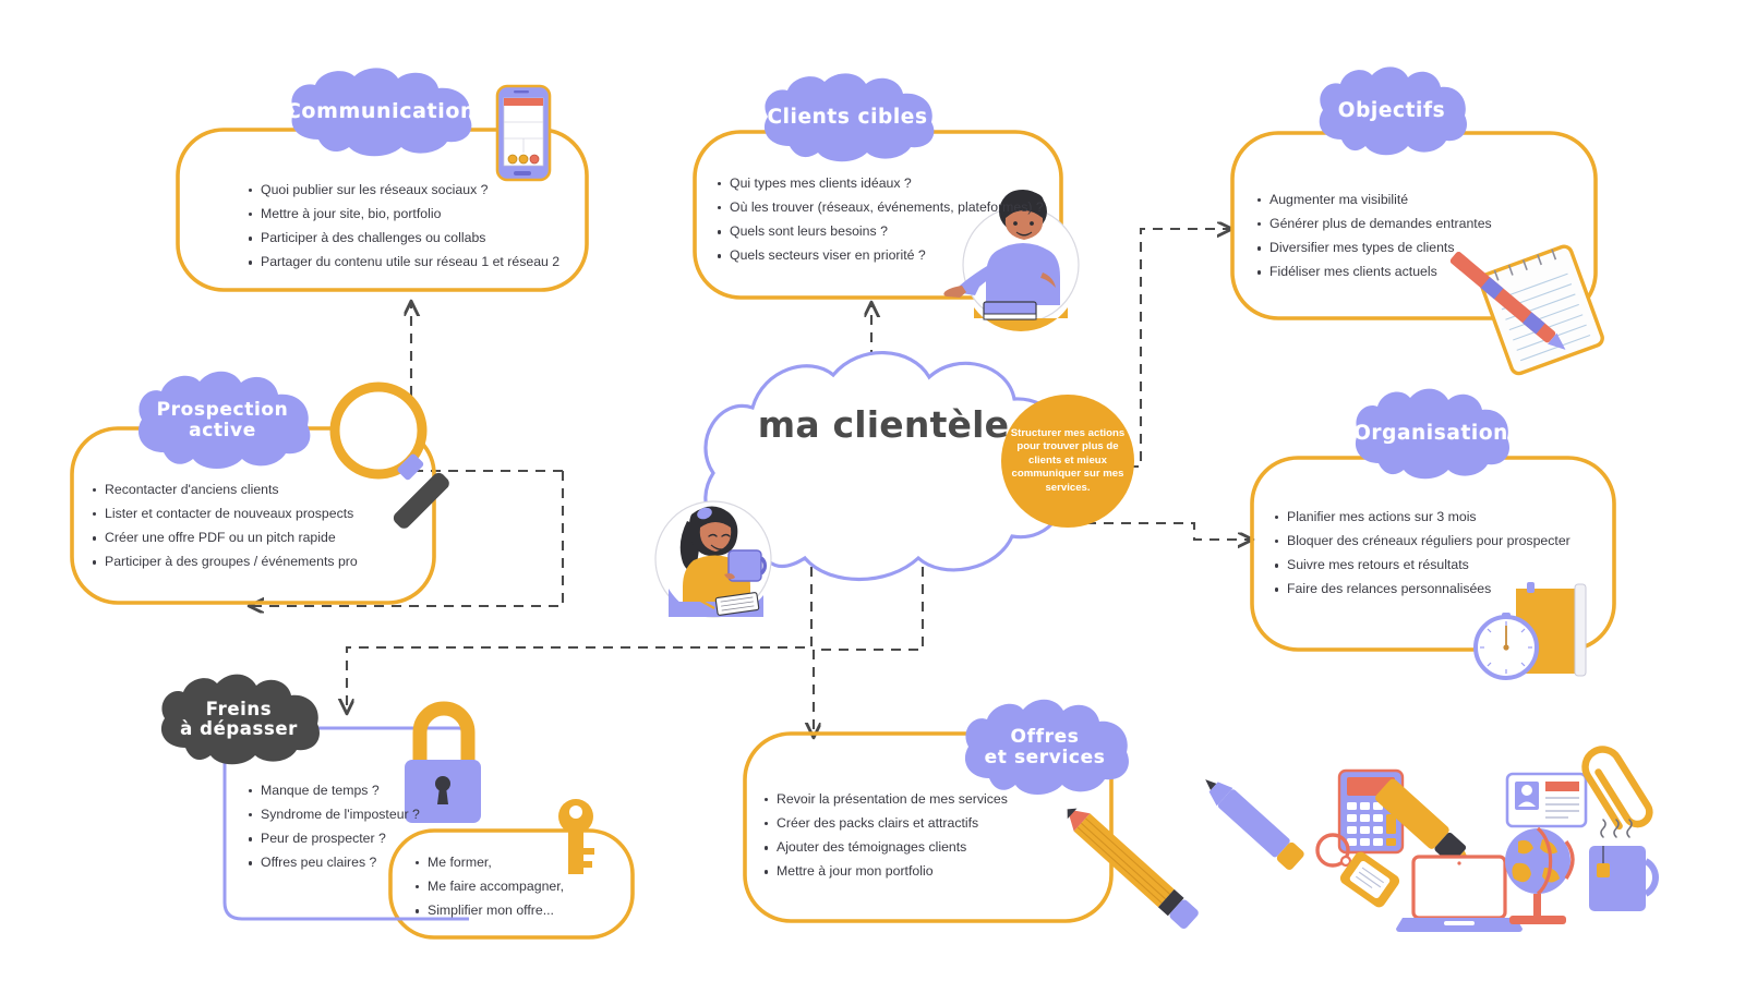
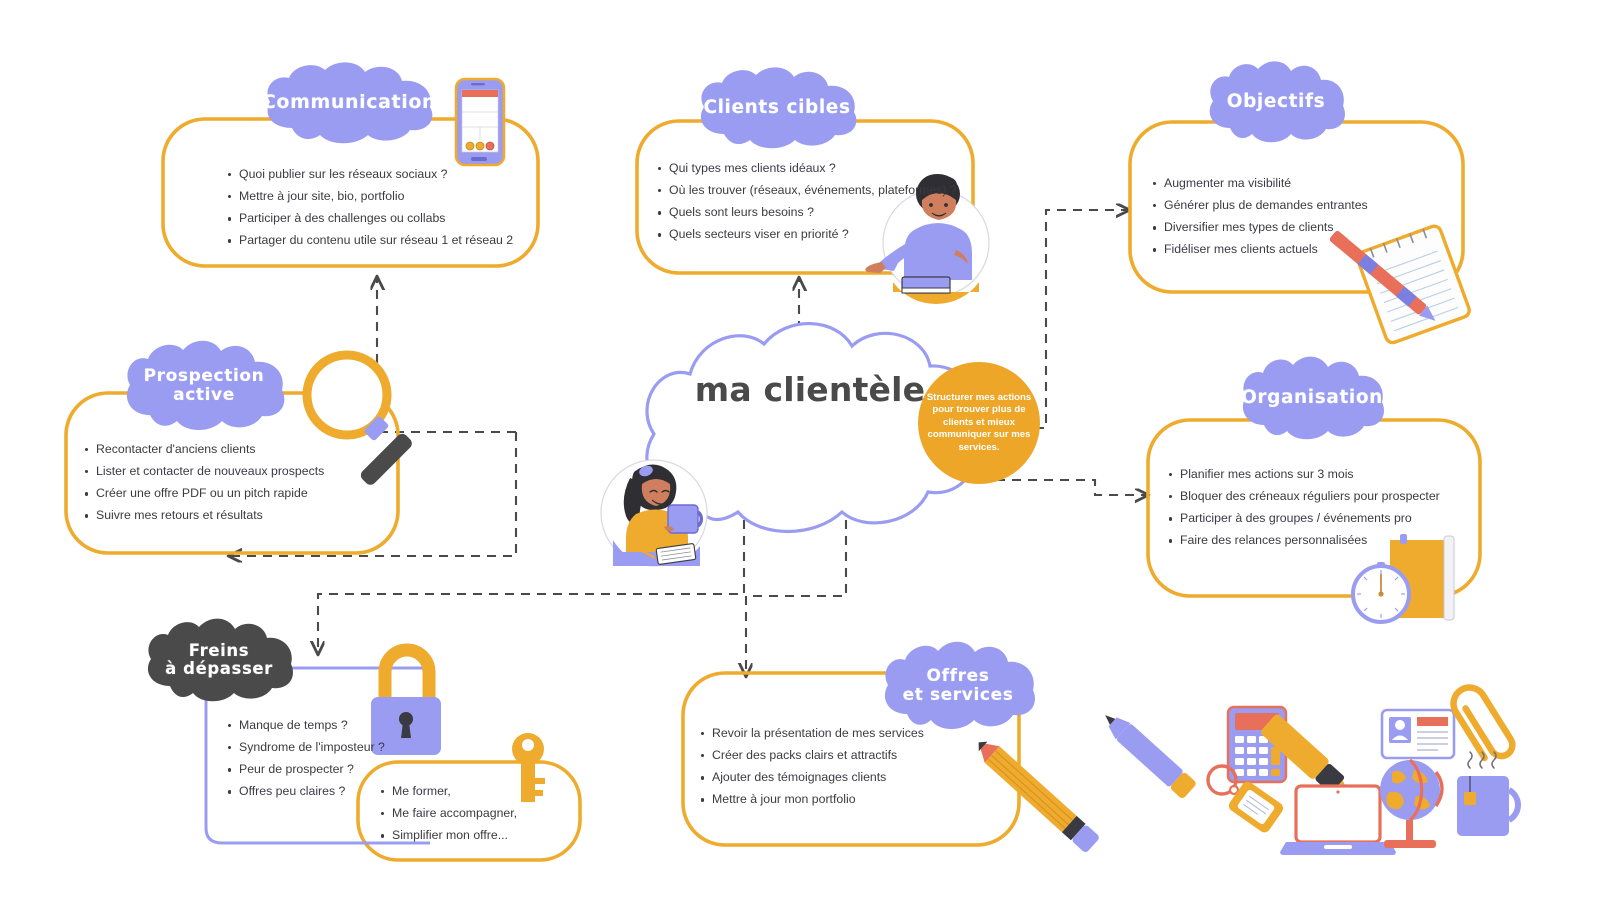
  Communication
  Clients cibles
  Objectifs
  Prospection
  active
  Organisation
  Freins
  à dépasser
  Offres
  et services
  ma clientèle
  Structurer mes actions pour trouver plus de clients et mieux communiquer sur mes services.
  Quoi publier sur les réseaux sociaux ?
  Mettre à jour site, bio, portfolio
  Participer à des challenges ou collabs
  Partager du contenu utile sur réseau 1 et réseau 2
  Qui types mes clients idéaux ?
  Où les trouver (réseaux, événements, plateformes) ?
  Quels sont leurs besoins ?
  Quels secteurs viser en priorité ?
  Augmenter ma visibilité
  Générer plus de demandes entrantes
  Diversifier mes types de clients
  Fidéliser mes clients actuels
  Recontacter d'anciens clients
  Lister et contacter de nouveaux prospects
  Créer une offre PDF ou un pitch rapide
- Participer à des groupes / événements pro
+ Suivre mes retours et résultats
  Planifier mes actions sur 3 mois
  Bloquer des créneaux réguliers pour prospecter
- Suivre mes retours et résultats
+ Participer à des groupes / événements pro
  Faire des relances personnalisées
  Manque de temps ?
  Syndrome de l'imposteur ?
  Peur de prospecter ?
  Offres peu claires ?
  Me former,
  Me faire accompagner,
  Simplifier mon offre...
  Revoir la présentation de mes services
  Créer des packs clairs et attractifs
  Ajouter des témoignages clients
  Mettre à jour mon portfolio
